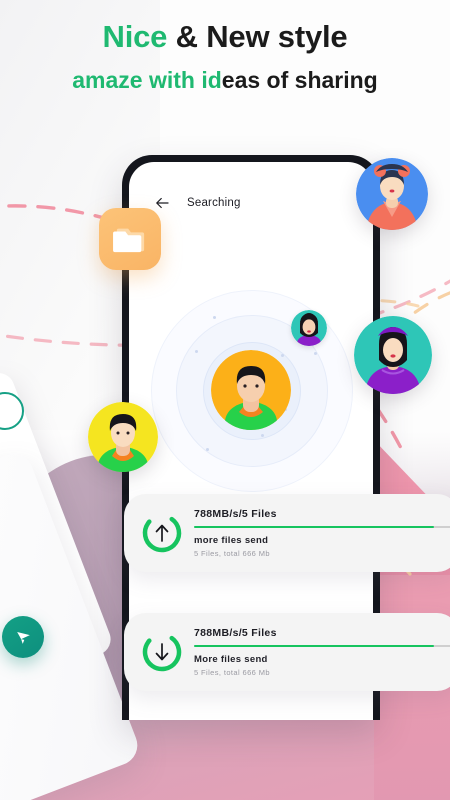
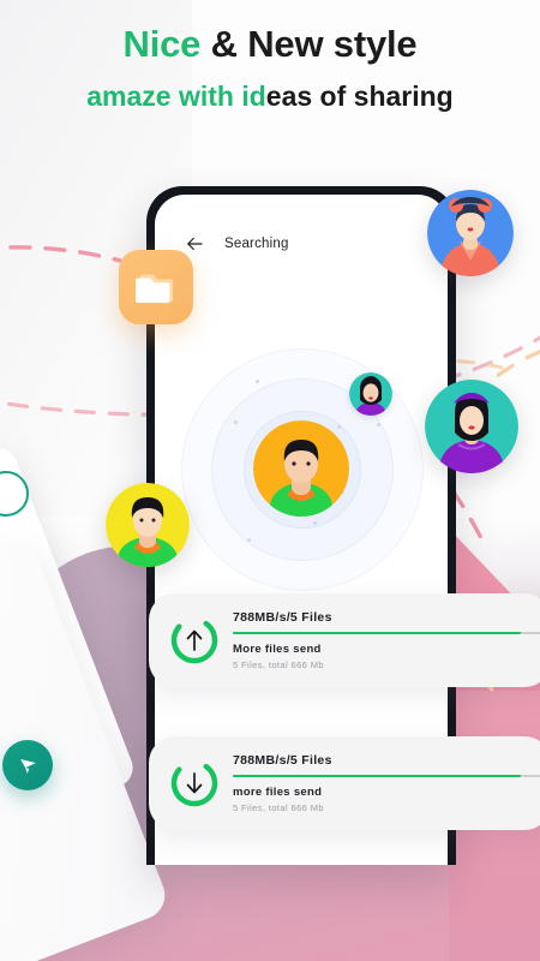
  Nice & New style
  amaze with ideas of sharing
  Searching
  788MB/s/5 Files
- more files send
+ More files send
  5 Files, total 666 Mb
  788MB/s/5 Files
- More files send
+ more files send
  5 Files, total 666 Mb
